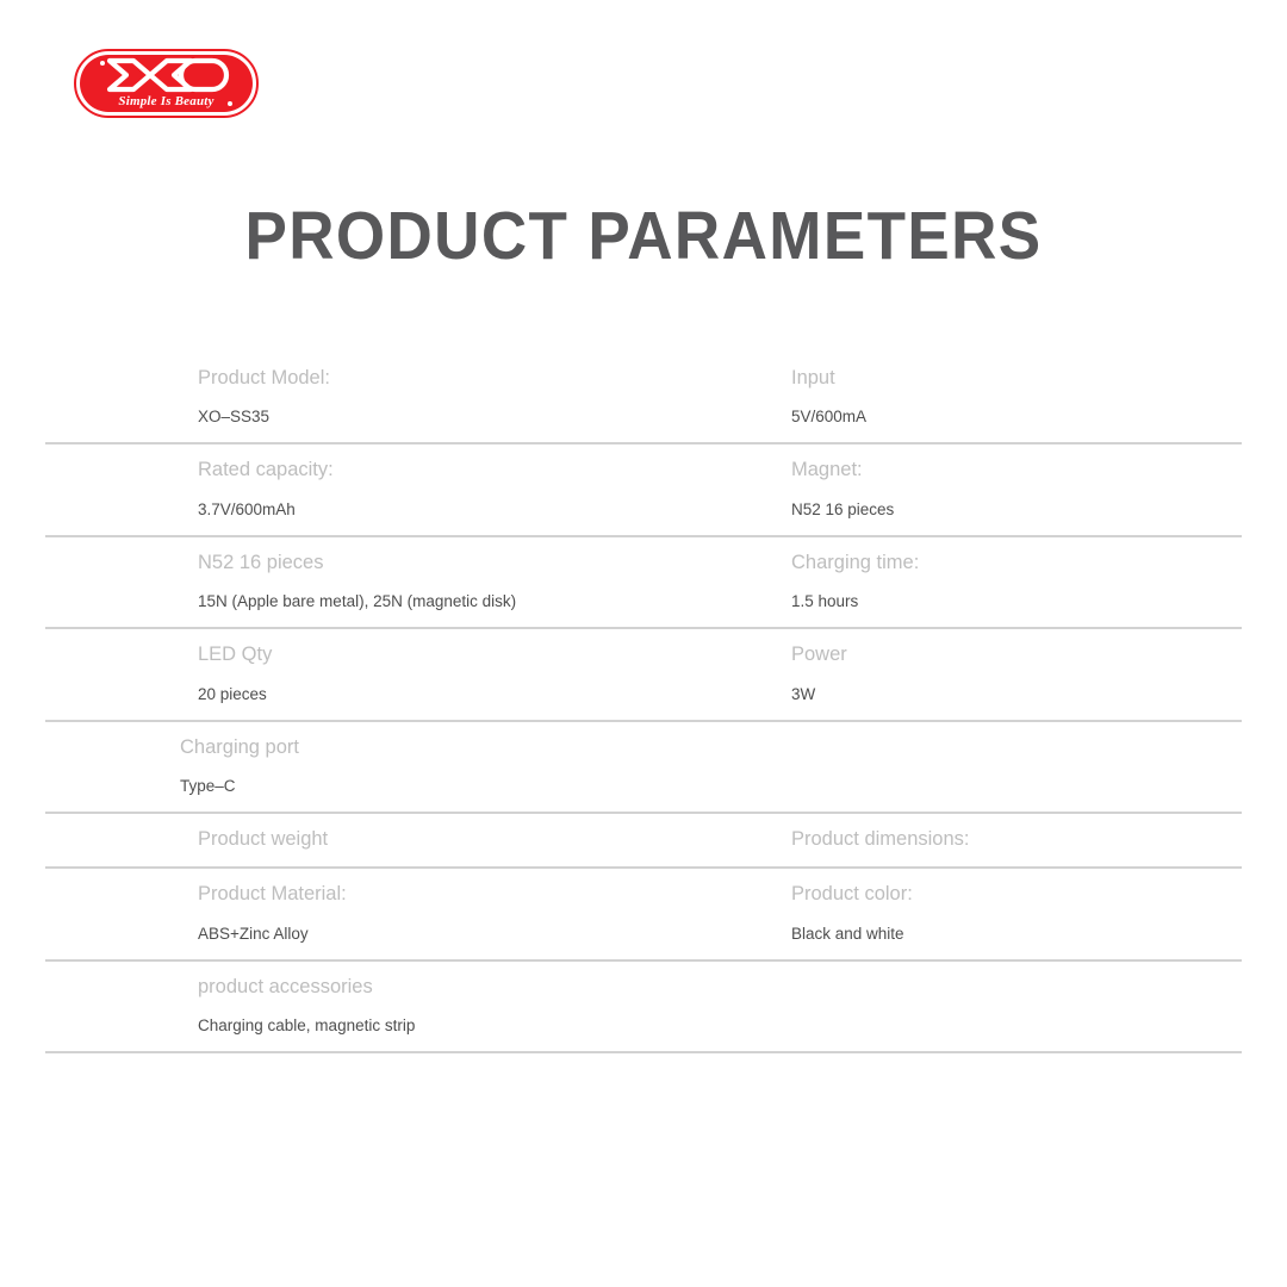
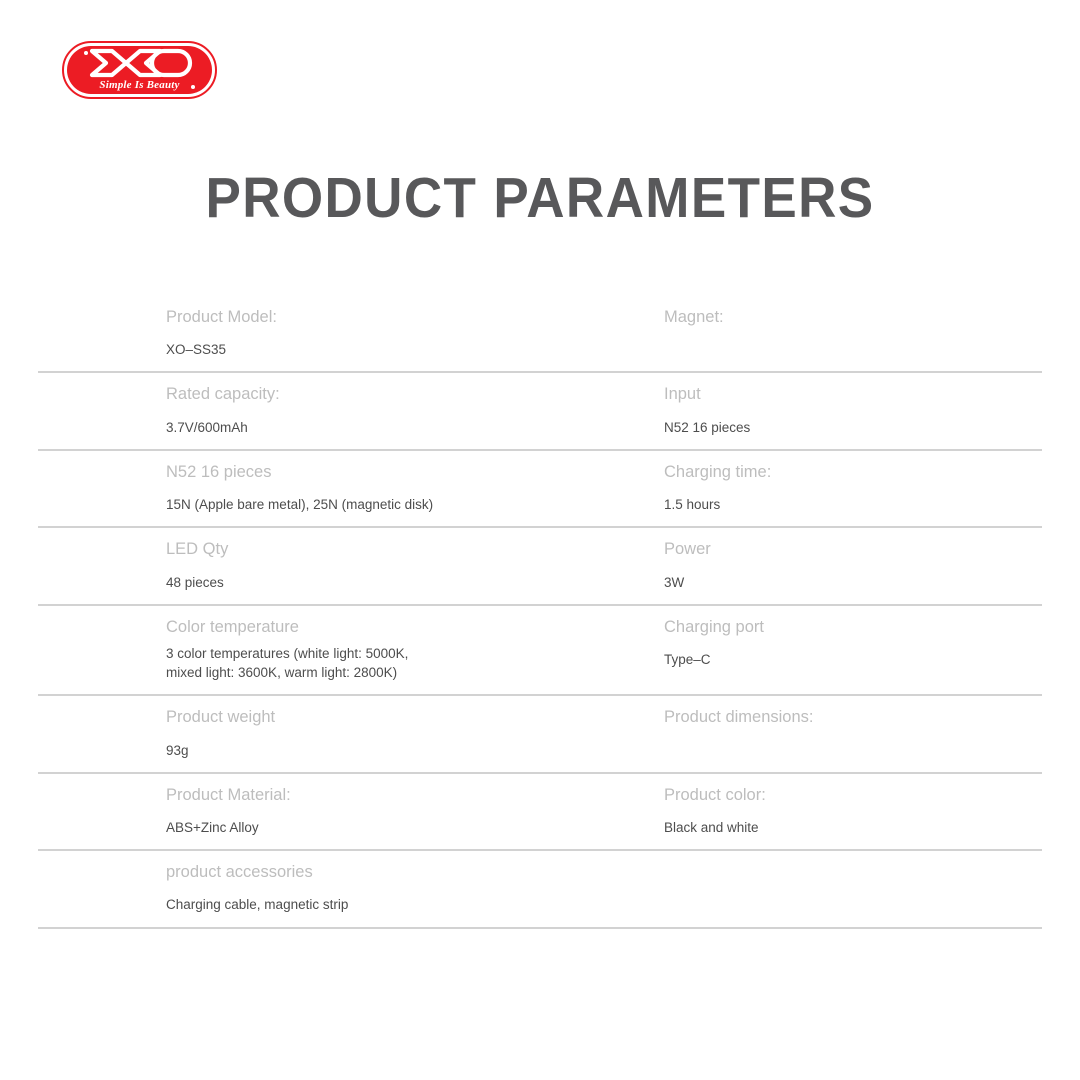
  Simple Is Beauty
  PRODUCT PARAMETERS
  Product Model:
  XO–SS35
- Input
+ Magnet:
- 5V/600mA
  Rated capacity:
  3.7V/600mAh
- Magnet:
+ Input
  N52 16 pieces
  N52 16 pieces
  15N (Apple bare metal), 25N (magnetic disk)
  Charging time:
  1.5 hours
  LED Qty
- 20 pieces
+ 48 pieces
  Power
  3W
+ Color temperature
+ 3 color temperatures (white light: 5000K,
+ mixed light: 3600K, warm light: 2800K)
  Charging port
  Type–C
  Product weight
+ 93g
  Product dimensions:
  Product Material:
  ABS+Zinc Alloy
  Product color:
  Black and white
  product accessories
  Charging cable, magnetic strip
